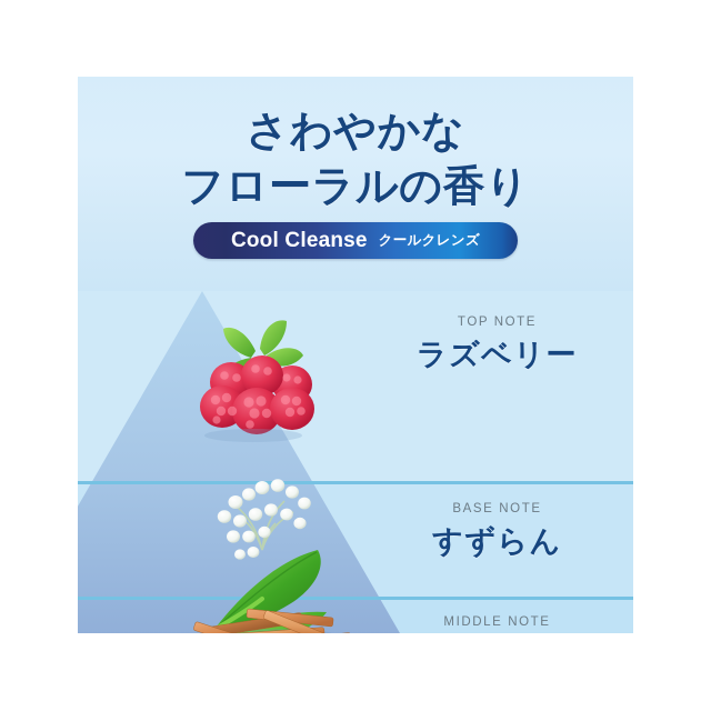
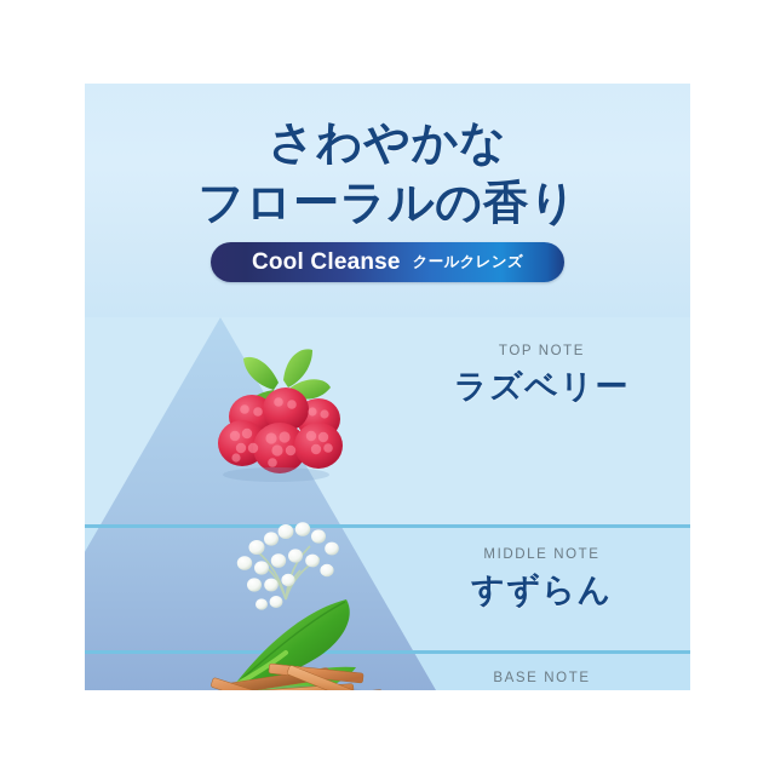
  さわやかな
  フローラルの香り
  Cool Cleanse
  クールクレンズ
  TOP NOTE
  ラズベリー
- BASE NOTE
+ MIDDLE NOTE
  すずらん
- MIDDLE NOTE
+ BASE NOTE
